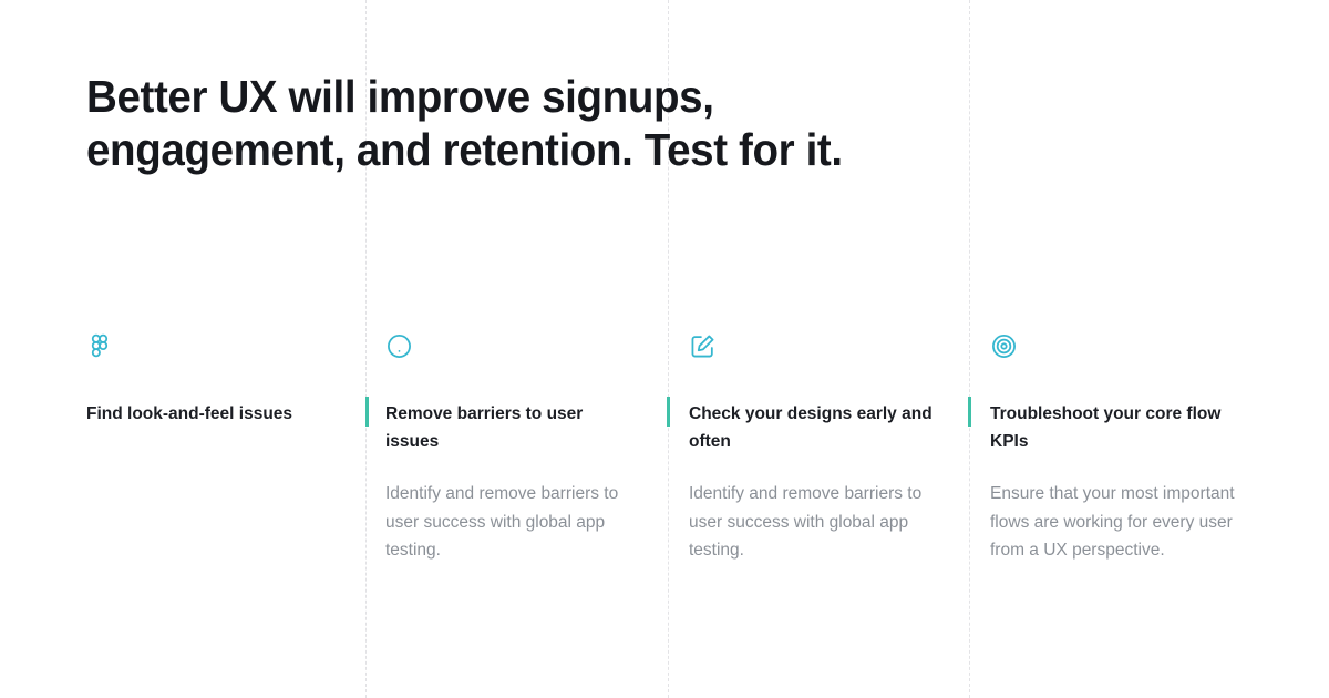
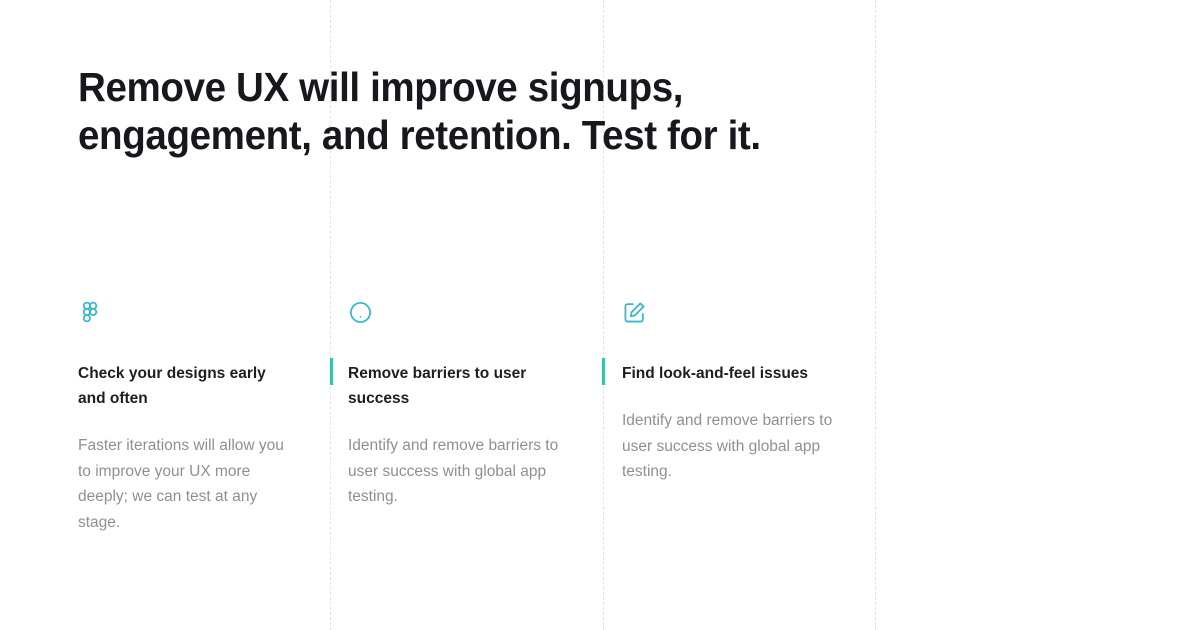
- Better UX will improve signups, engagement, and retention. Test for it.
+ Remove UX will improve signups, engagement, and retention. Test for it.
- Find look-and-feel issues
+ Check your designs early and often
+ Faster iterations will allow you to improve your UX more deeply; we can test at any stage.
- Remove barriers to user issues
+ Remove barriers to user success
  Identify and remove barriers to user success with global app testing.
- Check your designs early and often
+ Find look-and-feel issues
  Identify and remove barriers to user success with global app testing.
- Troubleshoot your core flow KPIs
- Ensure that your most important flows are working for every user from a UX perspective.
